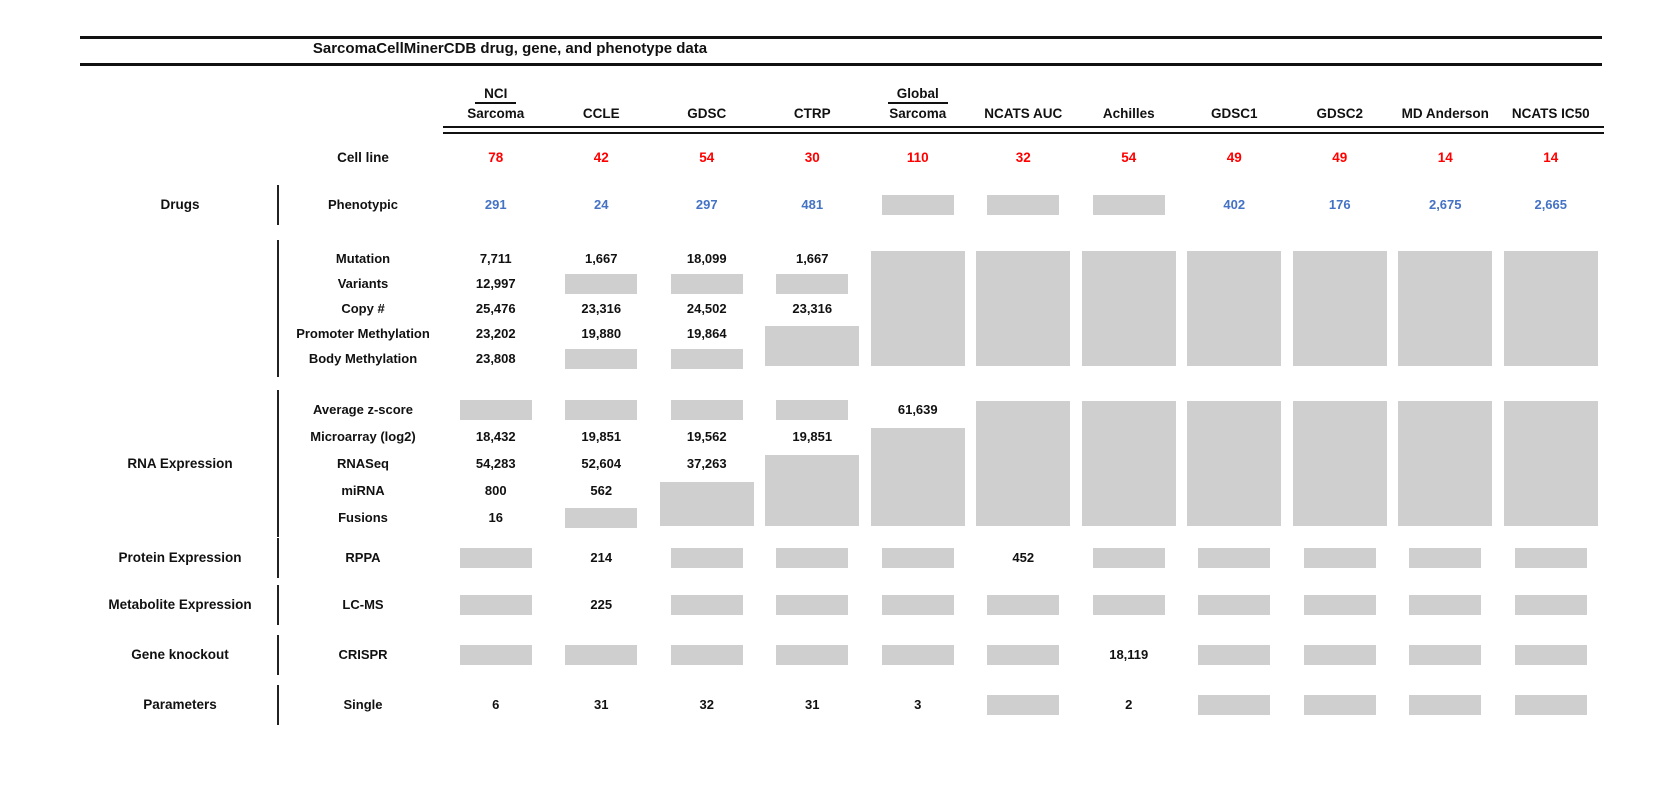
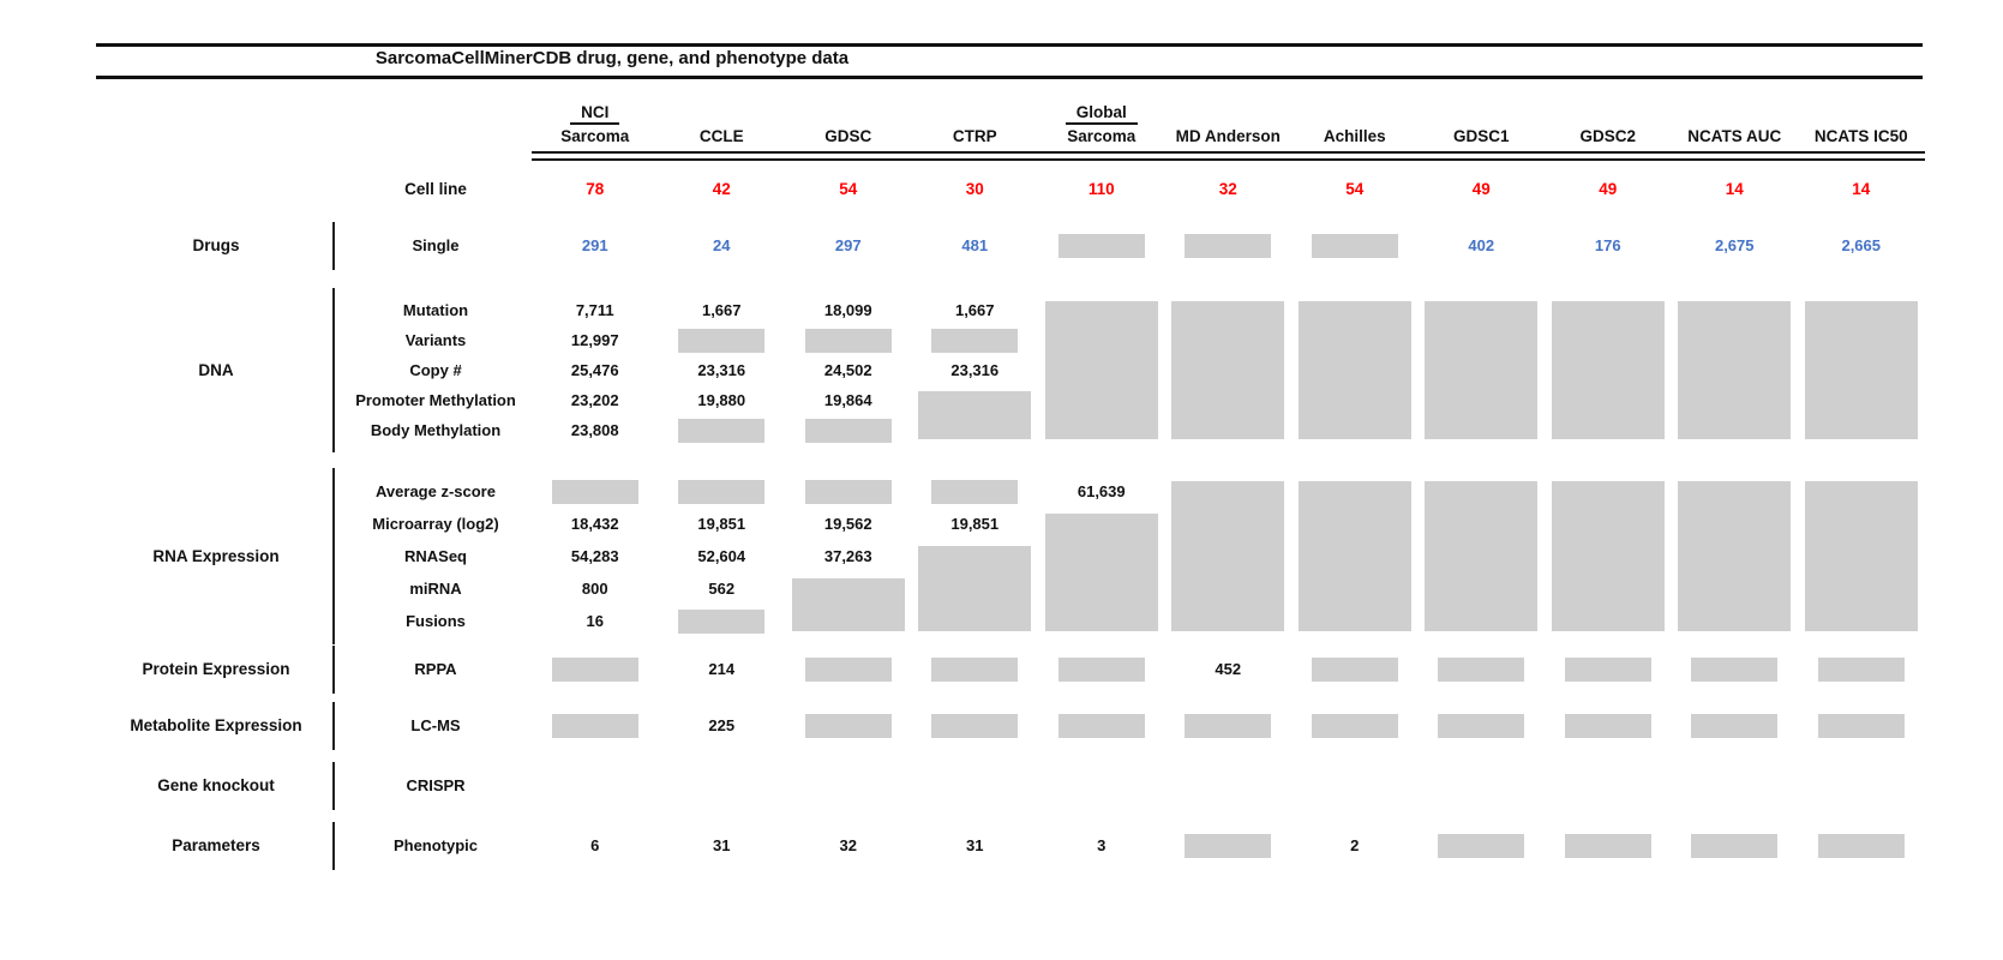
  SarcomaCellMinerCDB drug, gene, and phenotype data
  NCI
  Global
  Sarcoma
  CCLE
  GDSC
  CTRP
  Sarcoma
- NCATS AUC
+ MD Anderson
  Achilles
  GDSC1
  GDSC2
- MD Anderson
+ NCATS AUC
  NCATS IC50
  Cell line
  78
  42
  54
  30
  110
  32
  54
  49
  49
  14
  14
  Drugs
- Phenotypic
+ Single
  291
  24
  297
  481
  402
  176
  2,675
  2,665
+ DNA
  Mutation
  Variants
  Copy #
  Promoter Methylation
  Body Methylation
  7,711
  12,997
  25,476
  23,202
  23,808
  1,667
  23,316
  19,880
  18,099
  24,502
  19,864
  1,667
  23,316
  RNA Expression
  Average z-score
  Microarray (log2)
  RNASeq
  miRNA
  Fusions
  18,432
  54,283
  800
  16
  19,851
  52,604
  562
  19,562
  37,263
  19,851
  61,639
  Protein Expression
  RPPA
  214
  452
  Metabolite Expression
  LC-MS
  225
  Gene knockout
  CRISPR
- 18,119
  Parameters
- Single
+ Phenotypic
  6
  31
  32
  31
  3
  2
